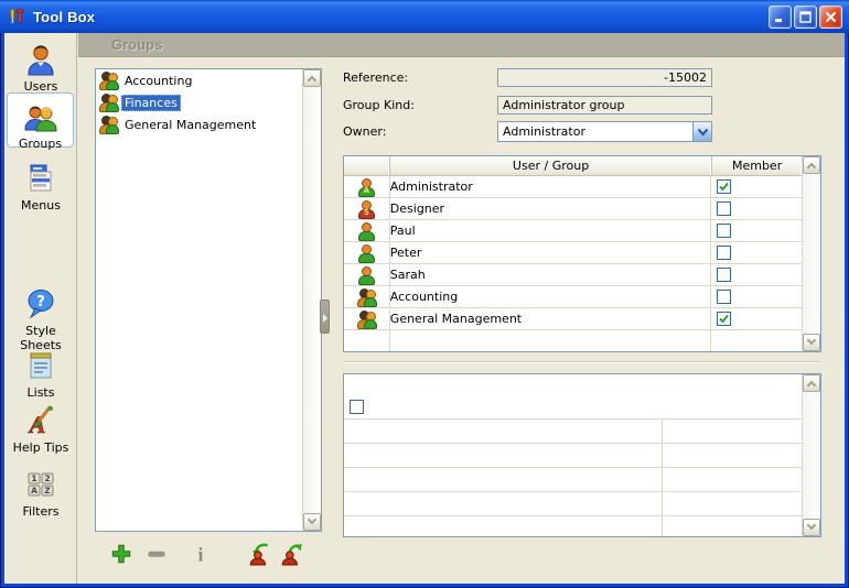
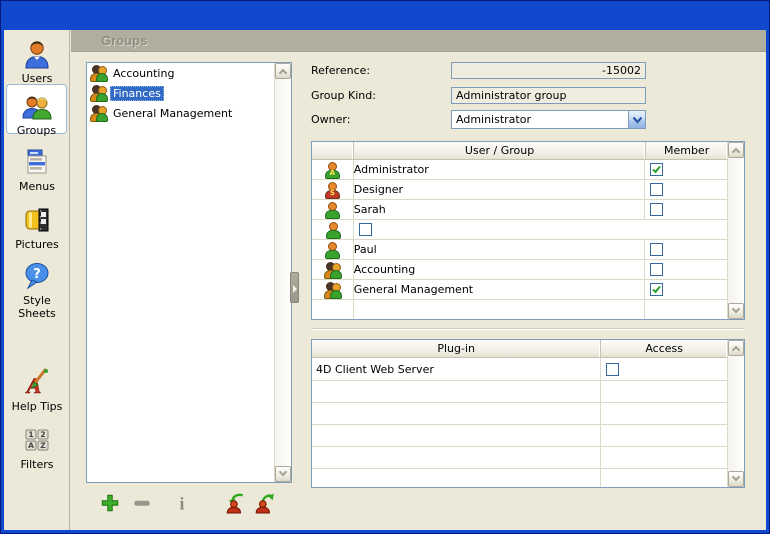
- Tool Box
  Users
  Groups
  Menus
+ Pictures
  ?
  Style Sheets
- Lists
  Help Tips
  1
  2
  A
  Z
  Filters
  Groups
  Accounting
  Finances
  General Management
  i
  Reference:
  -15002
  Group Kind:
  Administrator group
  Owner:
  Administrator
  User / Group
  Member
  A
  Administrator
  S
  Designer
- Paul
+ Sarah
- Peter
- Sarah
+ Paul
  Accounting
  General Management
+ Plug-in
+ Access
+ 4D Client Web Server
